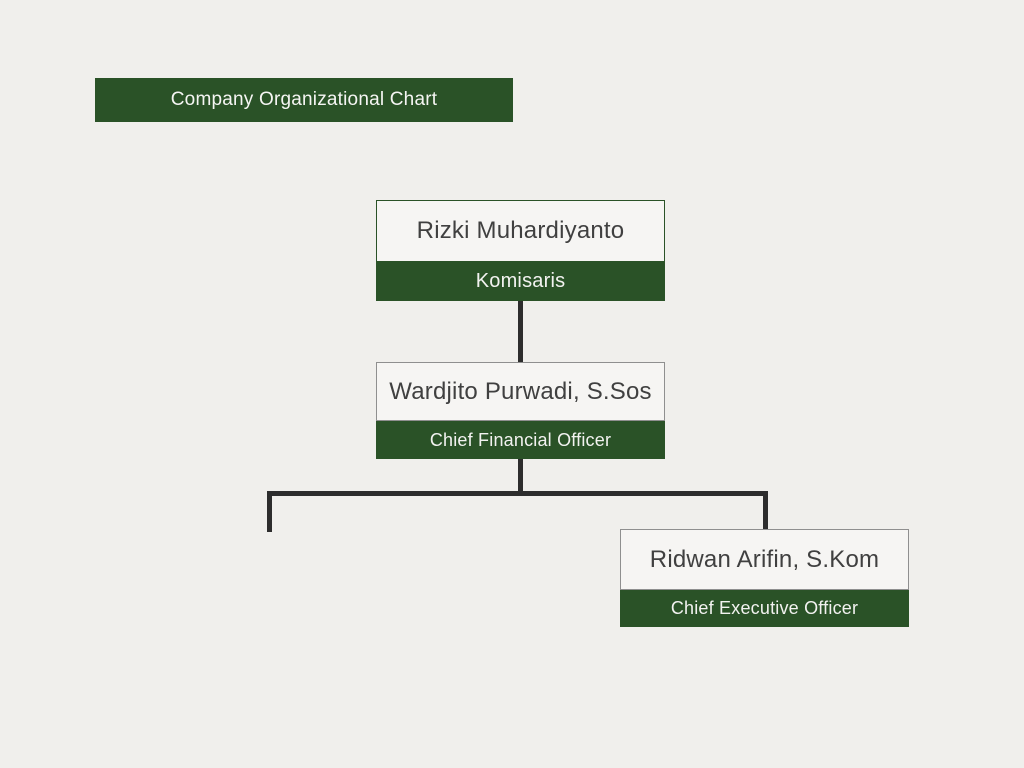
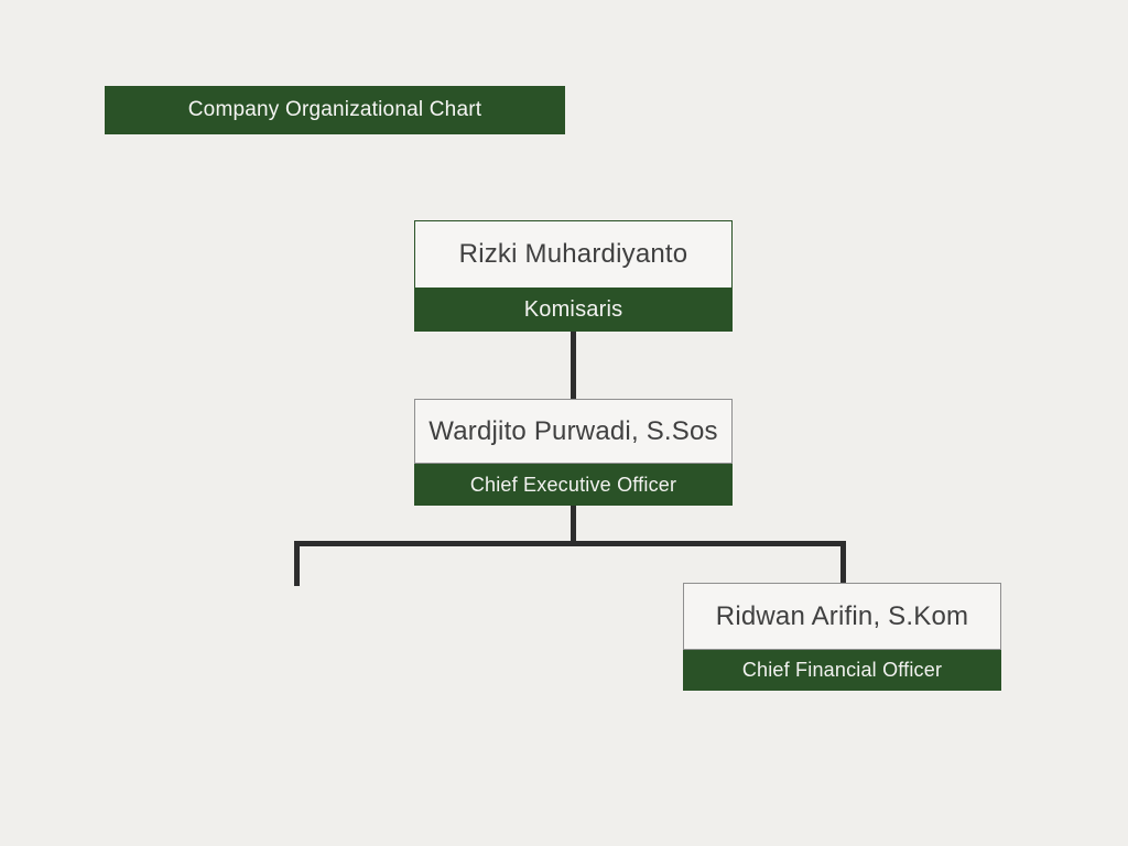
  Company Organizational Chart
  Rizki Muhardiyanto
  Komisaris
  Wardjito Purwadi, S.Sos
- Chief Financial Officer
+ Chief Executive Officer
  Ridwan Arifin, S.Kom
- Chief Executive Officer
+ Chief Financial Officer
